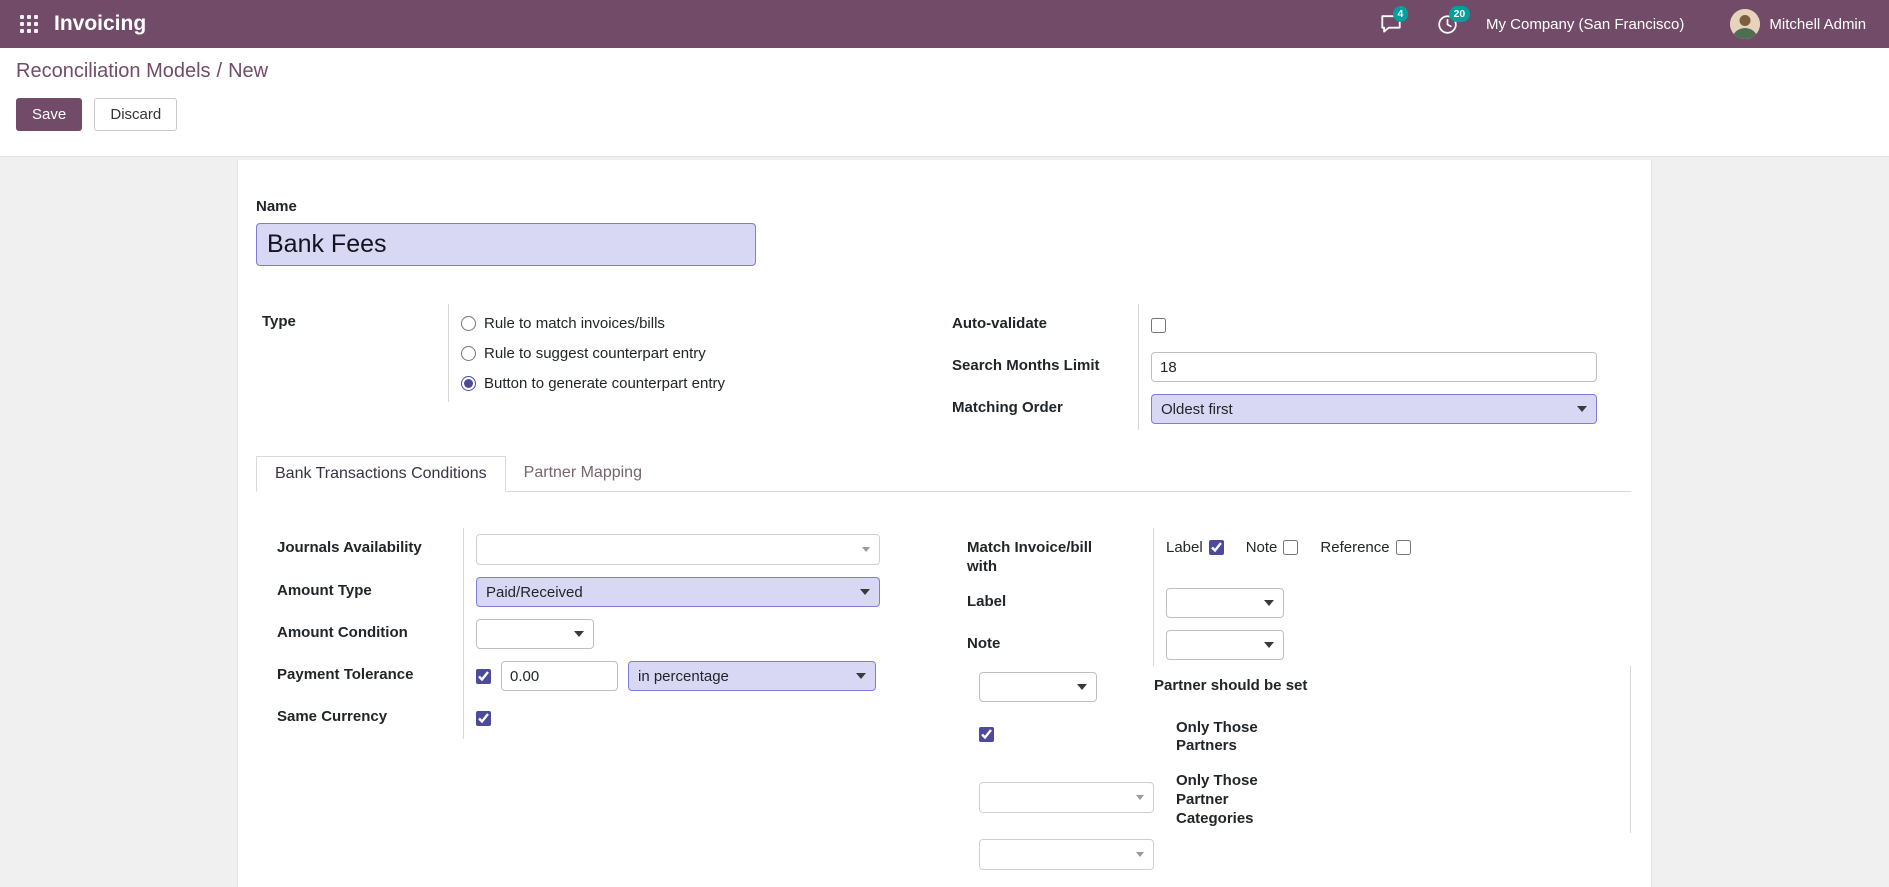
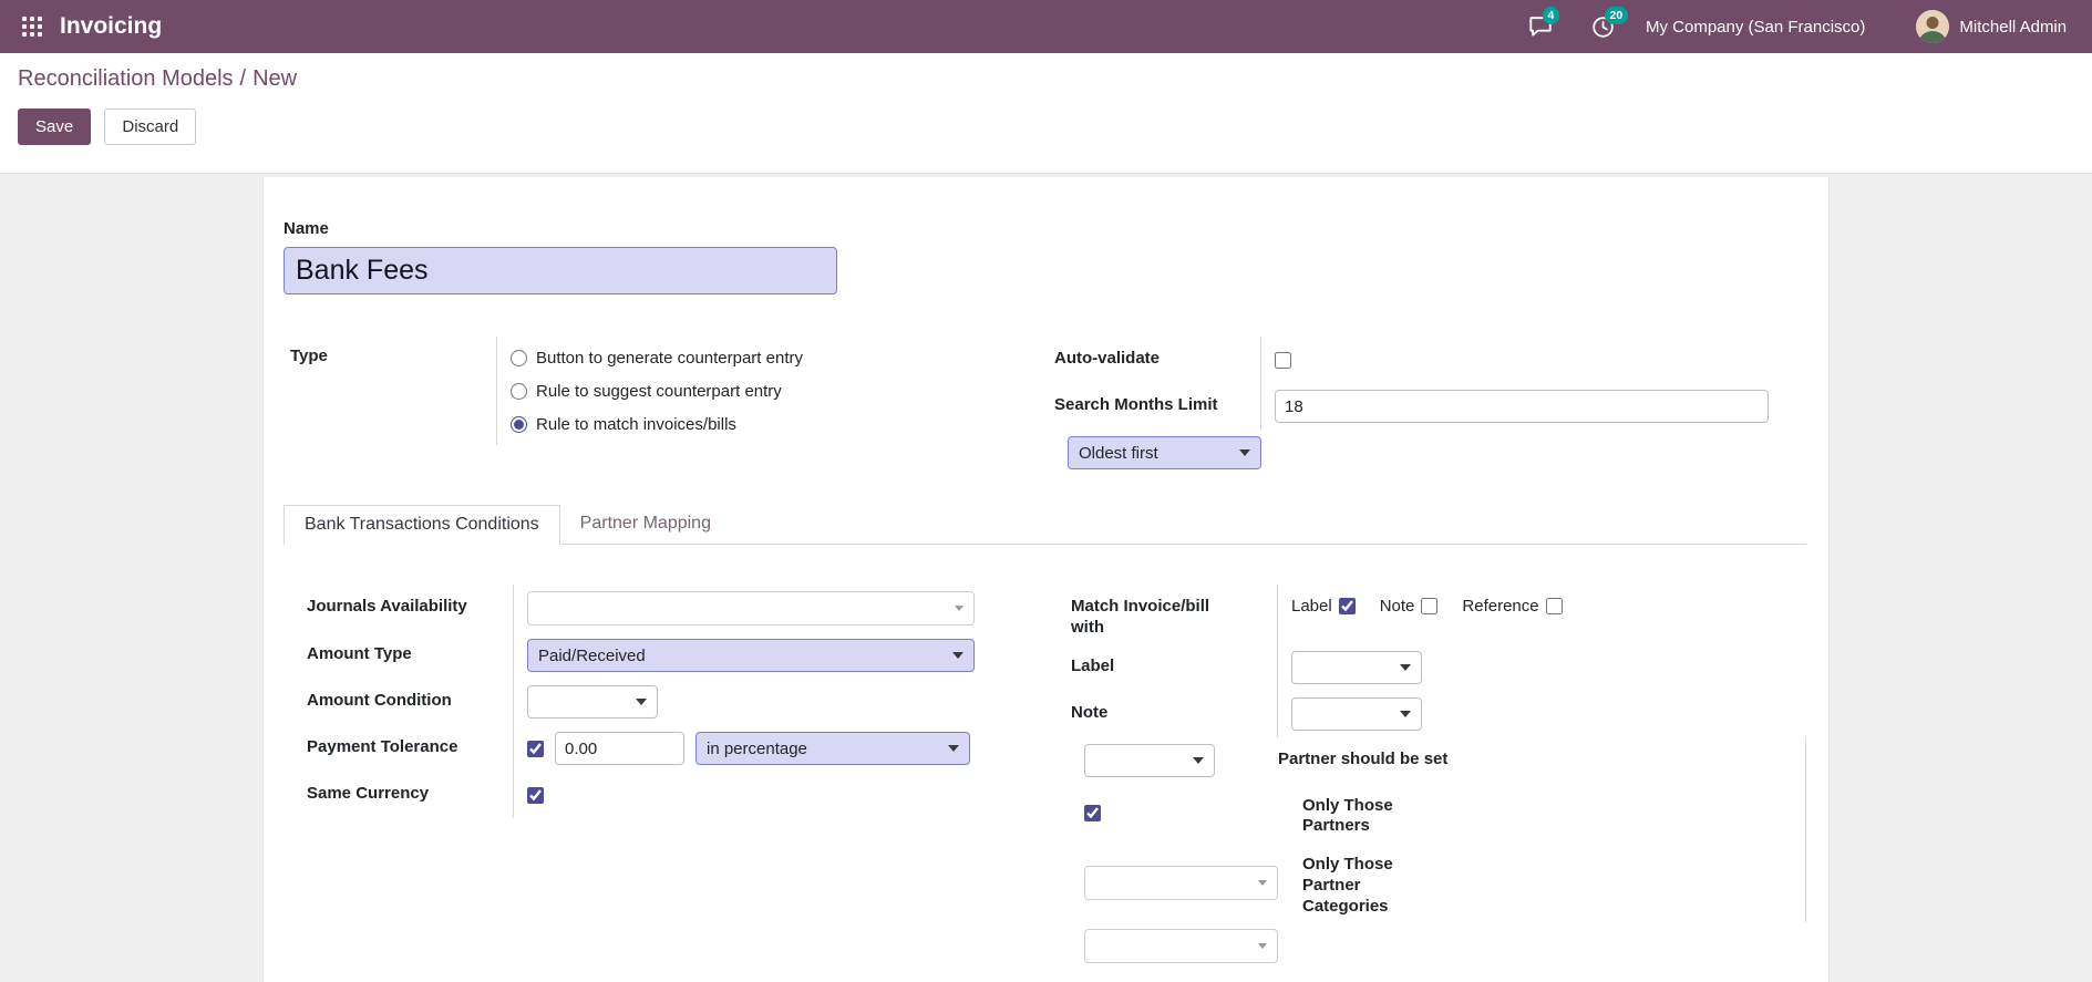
  Invoicing
  4
  20
  My Company (San Francisco)
  Mitchell Admin
  Reconciliation Models / New
  Save Discard
  Name
  Bank Fees
  Type
- Rule to match invoices/bills
+ Button to generate counterpart entry
  Rule to suggest counterpart entry
- Button to generate counterpart entry
+ Rule to match invoices/bills
  Auto-validate
  Search Months Limit
  18
- Matching Order
  Oldest first
  Bank Transactions Conditions
  Partner Mapping
  Journals Availability
  Amount Type
  Paid/Received
  Amount Condition
  Payment Tolerance
  0.00
  in percentage
  Same Currency
  Match Invoice/bill with
  Label
  Note
  Reference
  Label
  Note
  Partner should be set
  Only Those Partners
  Only Those Partner Categories
